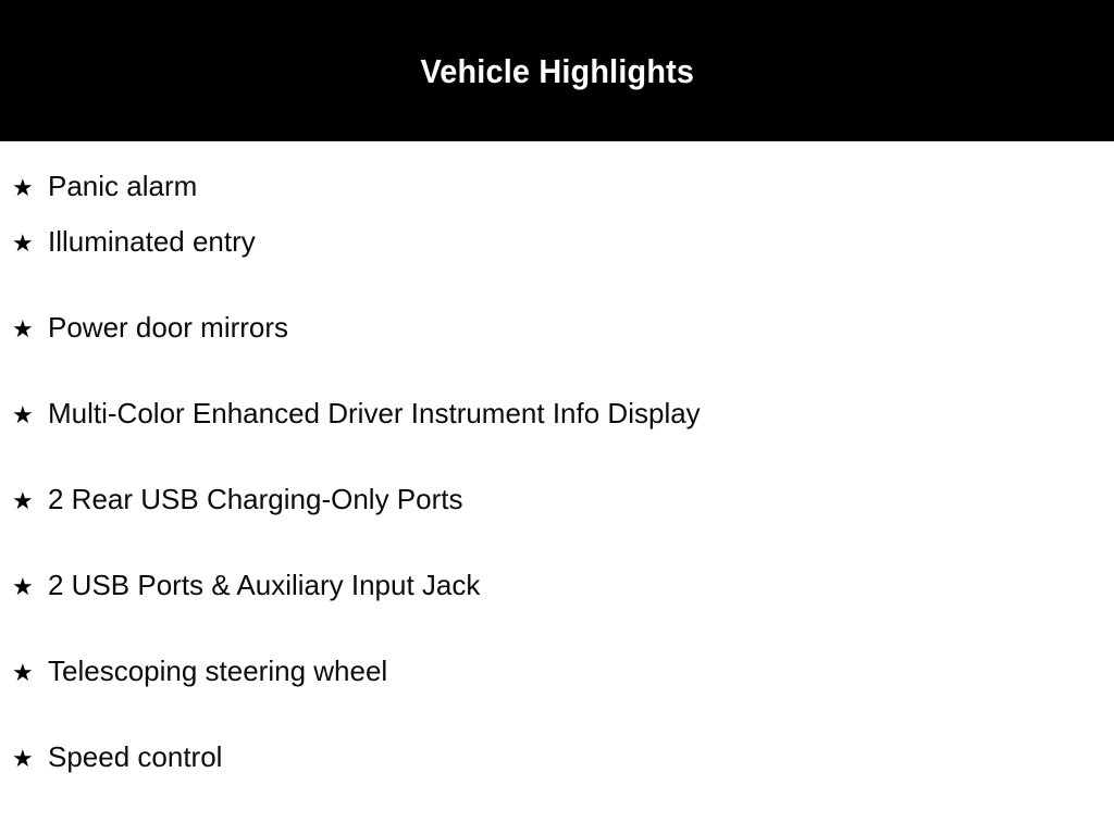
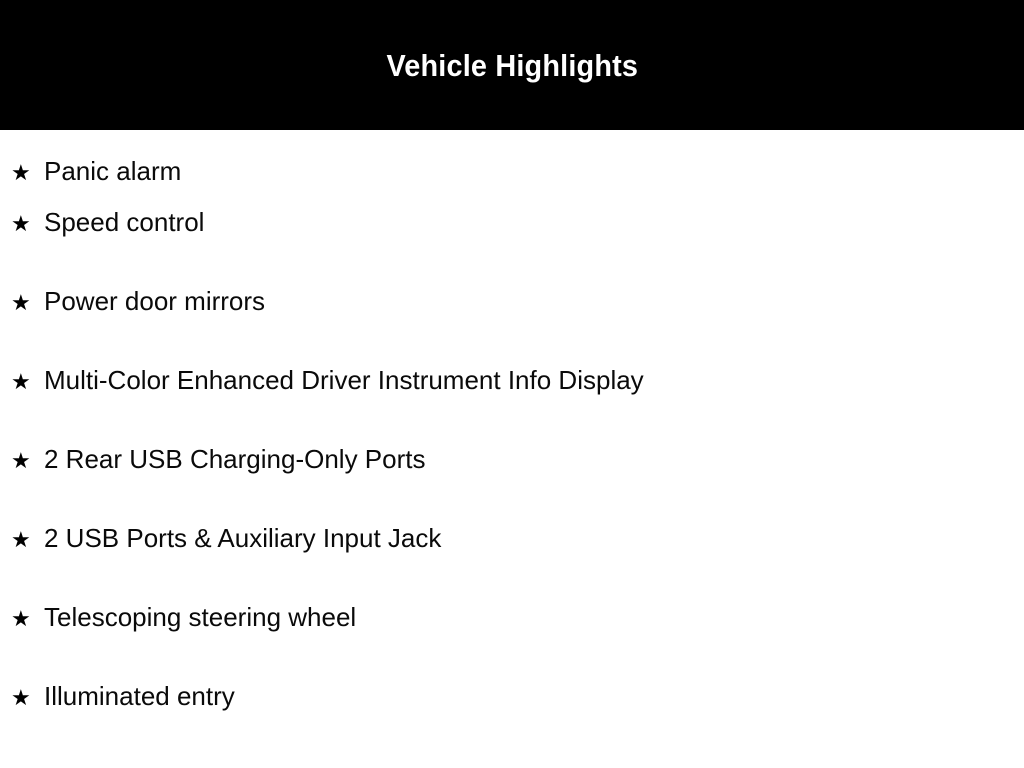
  Vehicle Highlights
  ★
  Panic alarm
  ★
- Illuminated entry
+ Speed control
  ★
  Power door mirrors
  ★
  Multi-Color Enhanced Driver Instrument Info Display
  ★
  2 Rear USB Charging-Only Ports
  ★
  2 USB Ports & Auxiliary Input Jack
  ★
  Telescoping steering wheel
  ★
- Speed control
+ Illuminated entry
